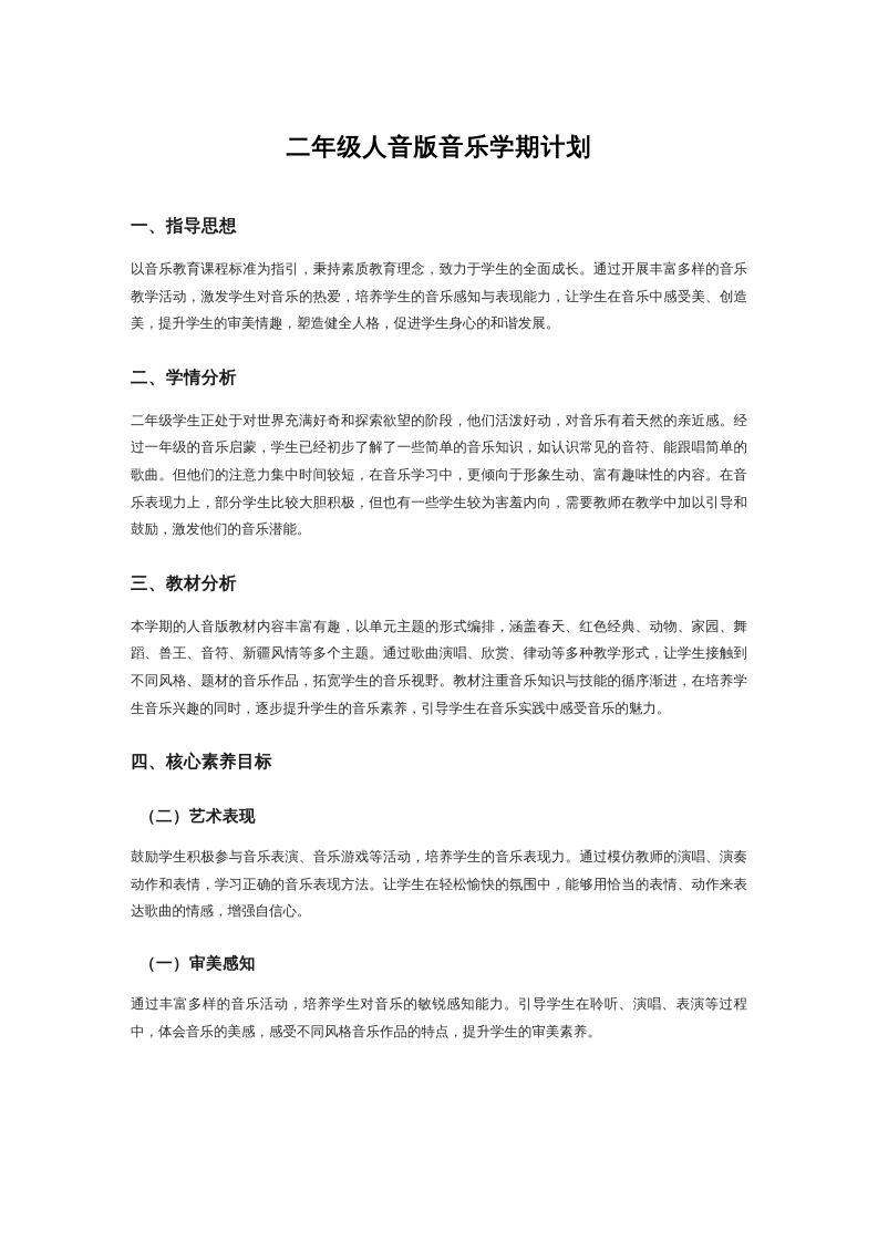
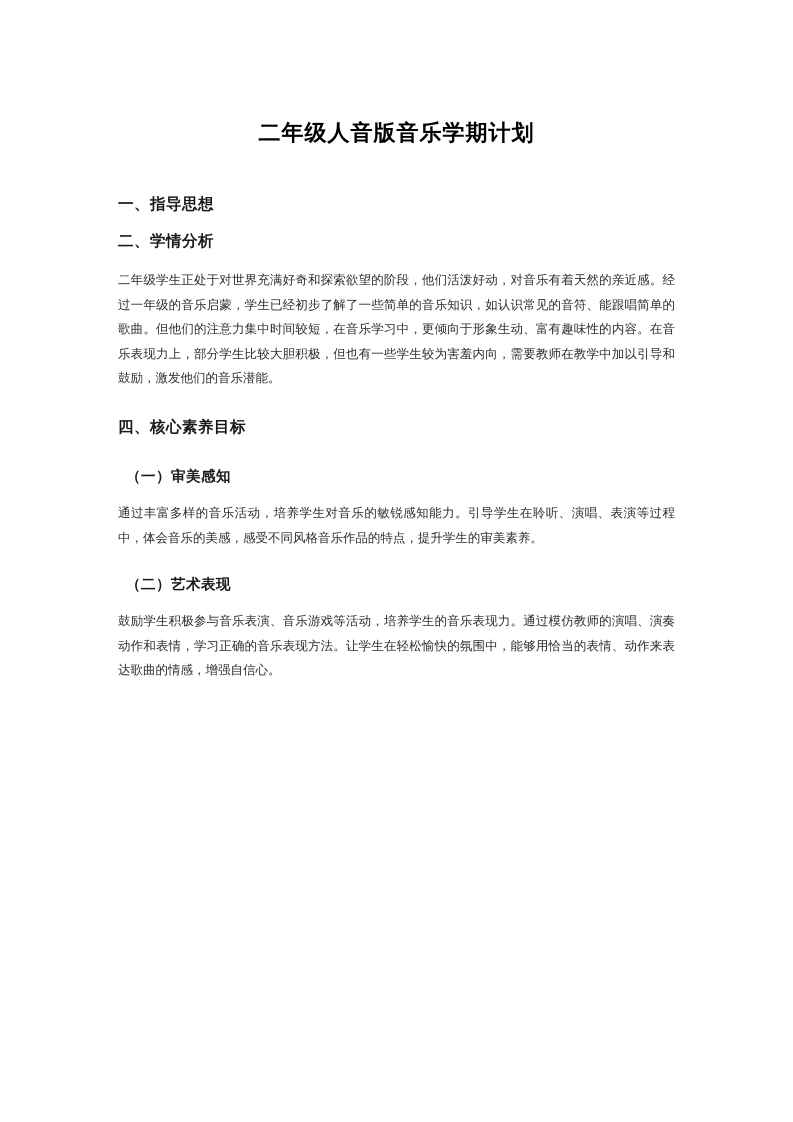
  二年级人音版音乐学期计划
  一、指导思想
- 以音乐教育课程标准为指引，秉持素质教育理念，致力于学生的全面成长。通过开展丰富多样的音乐教学活动，激发学生对音乐的热爱，培养学生的音乐感知与表现能力，让学生在音乐中感受美、创造美，提升学生的审美情趣，塑造健全人格，促进学生身心的和谐发展。
  二、学情分析
  二年级学生正处于对世界充满好奇和探索欲望的阶段，他们活泼好动，对音乐有着天然的亲近感。经过一年级的音乐启蒙，学生已经初步了解了一些简单的音乐知识，如认识常见的音符、能跟唱简单的歌曲。但他们的注意力集中时间较短，在音乐学习中，更倾向于形象生动、富有趣味性的内容。在音乐表现力上，部分学生比较大胆积极，但也有一些学生较为害羞内向，需要教师在教学中加以引导和鼓励，激发他们的音乐潜能。
- 三、教材分析
- 本学期的人音版教材内容丰富有趣，以单元主题的形式编排，涵盖春天、红色经典、动物、家园、舞蹈、兽王、音符、新疆风情等多个主题。通过歌曲演唱、欣赏、律动等多种教学形式，让学生接触到不同风格、题材的音乐作品，拓宽学生的音乐视野。教材注重音乐知识与技能的循序渐进，在培养学生音乐兴趣的同时，逐步提升学生的音乐素养，引导学生在音乐实践中感受音乐的魅力。
  四、核心素养目标
- （二）艺术表现
+ （一）审美感知
- 鼓励学生积极参与音乐表演、音乐游戏等活动，培养学生的音乐表现力。通过模仿教师的演唱、演奏动作和表情，学习正确的音乐表现方法。让学生在轻松愉快的氛围中，能够用恰当的表情、动作来表达歌曲的情感，增强自信心。
+ 通过丰富多样的音乐活动，培养学生对音乐的敏锐感知能力。引导学生在聆听、演唱、表演等过程中，体会音乐的美感，感受不同风格音乐作品的特点，提升学生的审美素养。
- （一）审美感知
+ （二）艺术表现
- 通过丰富多样的音乐活动，培养学生对音乐的敏锐感知能力。引导学生在聆听、演唱、表演等过程中，体会音乐的美感，感受不同风格音乐作品的特点，提升学生的审美素养。
+ 鼓励学生积极参与音乐表演、音乐游戏等活动，培养学生的音乐表现力。通过模仿教师的演唱、演奏动作和表情，学习正确的音乐表现方法。让学生在轻松愉快的氛围中，能够用恰当的表情、动作来表达歌曲的情感，增强自信心。
